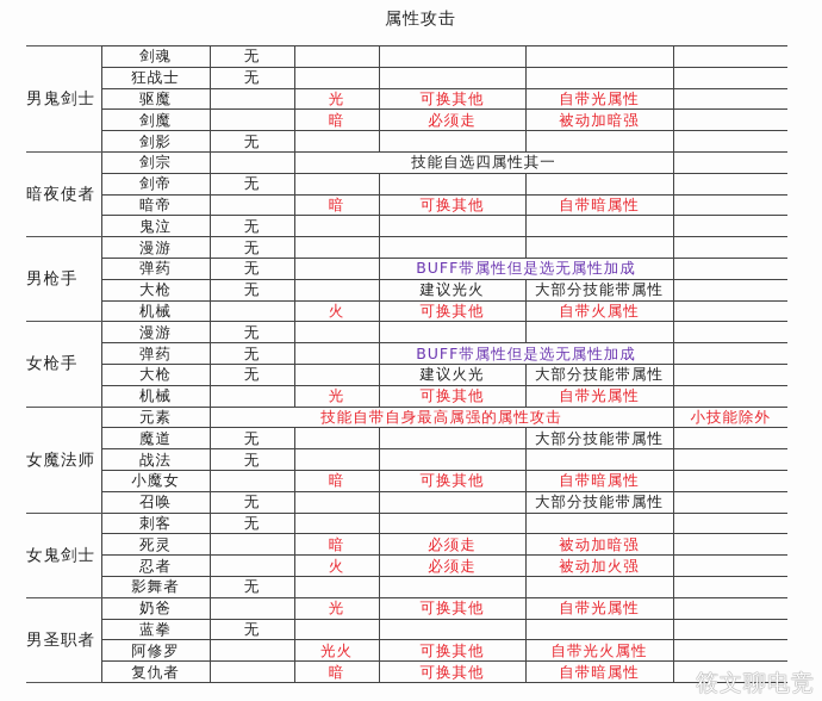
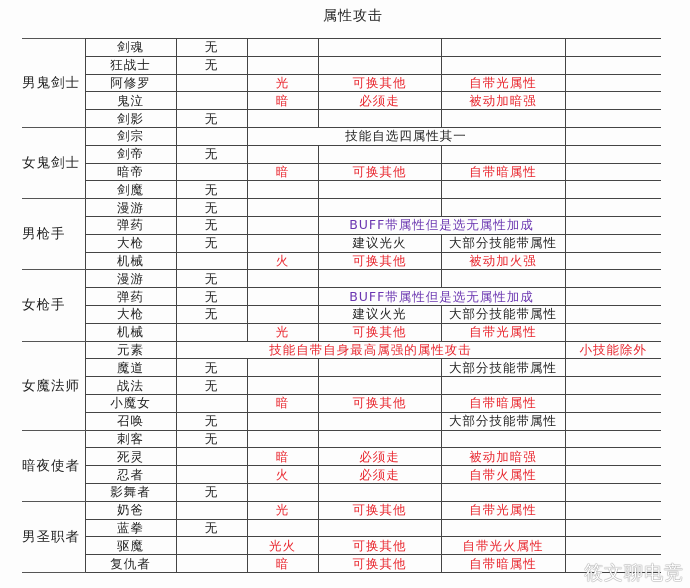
  属性攻击
  男鬼剑士	剑魂	无
  狂战士	无
- 驱魔		光	可换其他	自带光属性
+ 阿修罗		光	可换其他	自带光属性
- 剑魔		暗	必须走	被动加暗强
+ 鬼泣		暗	必须走	被动加暗强
  剑影	无
- 暗夜使者	剑宗		技能自选四属性其一
+ 女鬼剑士	剑宗		技能自选四属性其一
  剑帝	无
  暗帝		暗	可换其他	自带暗属性
- 鬼泣	无
+ 剑魔	无
  男枪手	漫游	无
  弹药	无		BUFF带属性但是选无属性加成
  大枪	无		建议光火	大部分技能带属性
- 机械		火	可换其他	自带火属性
+ 机械		火	可换其他	被动加火强
  女枪手	漫游	无
  弹药	无		BUFF带属性但是选无属性加成
  大枪	无		建议火光	大部分技能带属性
  机械		光	可换其他	自带光属性
  女魔法师	元素	技能自带自身最高属强的属性攻击	小技能除外
  魔道	无			大部分技能带属性
  战法	无
  小魔女		暗	可换其他	自带暗属性
  召唤	无			大部分技能带属性
- 女鬼剑士	刺客	无
+ 暗夜使者	刺客	无
  死灵		暗	必须走	被动加暗强
- 忍者		火	必须走	被动加火强
+ 忍者		火	必须走	自带火属性
  影舞者	无
  男圣职者	奶爸		光	可换其他	自带光属性
  蓝拳	无
- 阿修罗		光火	可换其他	自带光火属性
+ 驱魔		光火	可换其他	自带光火属性
  复仇者		暗	可换其他	自带暗属性
  筱文聊电竞
